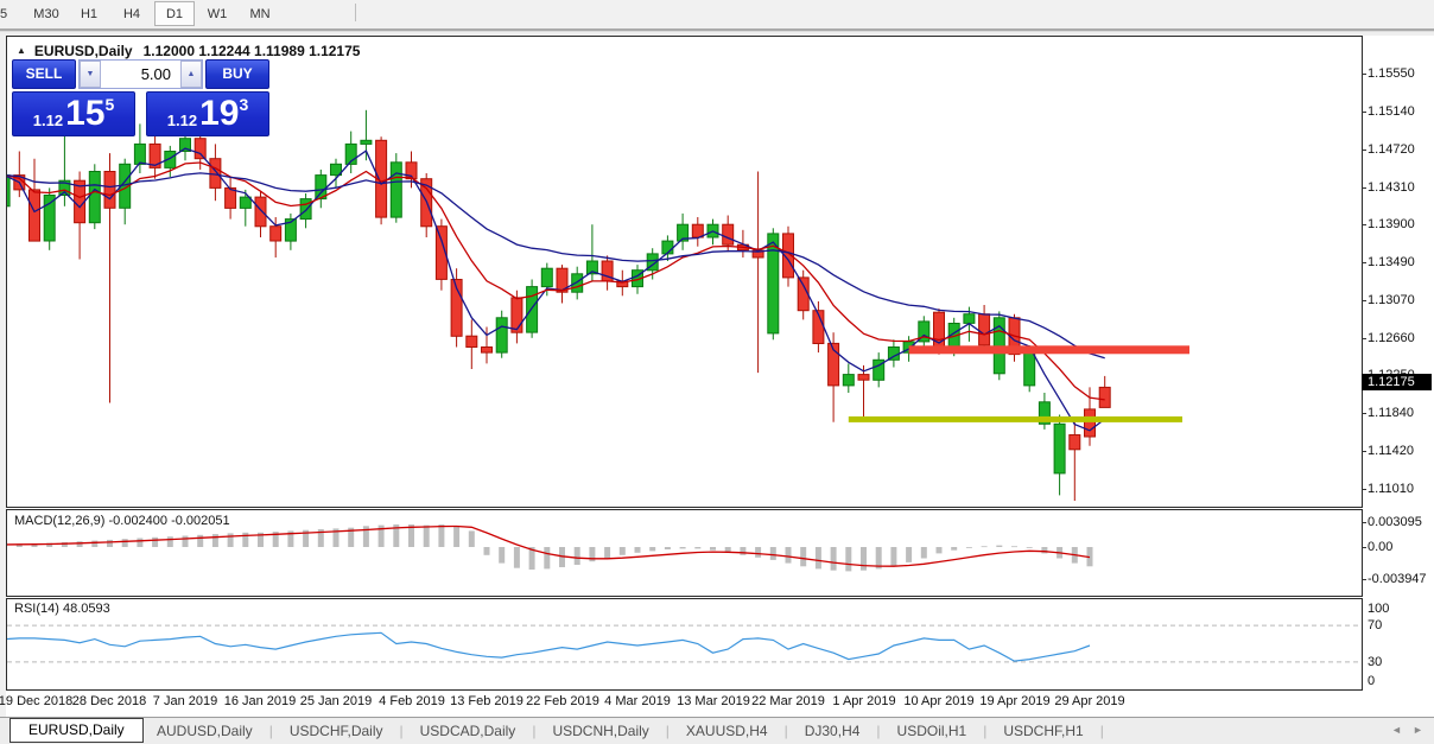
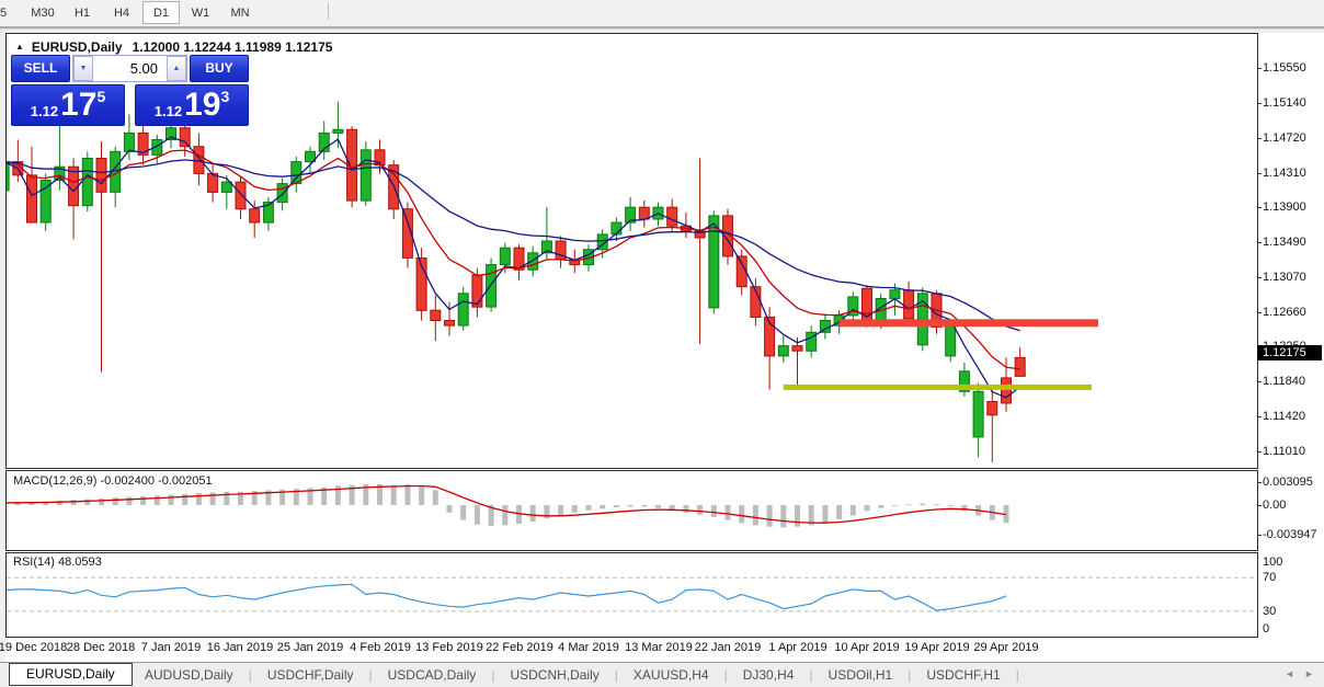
  5 M30 H1 H4 D1 W1 MN
  ▲ EURUSD,Daily 1.12000 1.12244 1.11989 1.12175
  SELL
  5.00
  BUY
  1.12
- 15
+ 17
  5
  1.12
  19
  3
  MACD(12,26,9) -0.002400 -0.002051
  RSI(14) 48.0593
  1.15550
  1.15140
  1.14720
  1.14310
  1.13900
  1.13490
  1.13070
  1.12660
  1.11840
  1.11420
  1.11010
  0.003095
  0.00
  -0.003947
  100
  70
  30
  0
  1.12175
  19 Dec 2018
  28 Dec 2018
  7 Jan 2019
  16 Jan 2019
  25 Jan 2019
  4 Feb 2019
  13 Feb 2019
  22 Feb 2019
  4 Mar 2019
  13 Mar 2019
- 22 Mar 2019
+ 22 Jan 2019
  1 Apr 2019
  10 Apr 2019
  19 Apr 2019
  29 Apr 2019
  EURUSD,Daily
  AUDUSD,Daily | USDCHF,Daily | USDCAD,Daily | USDCNH,Daily | XAUUSD,H4 | DJ30,H4 | USDOil,H1 | USDCHF,H1 |
  ◄
  ►
